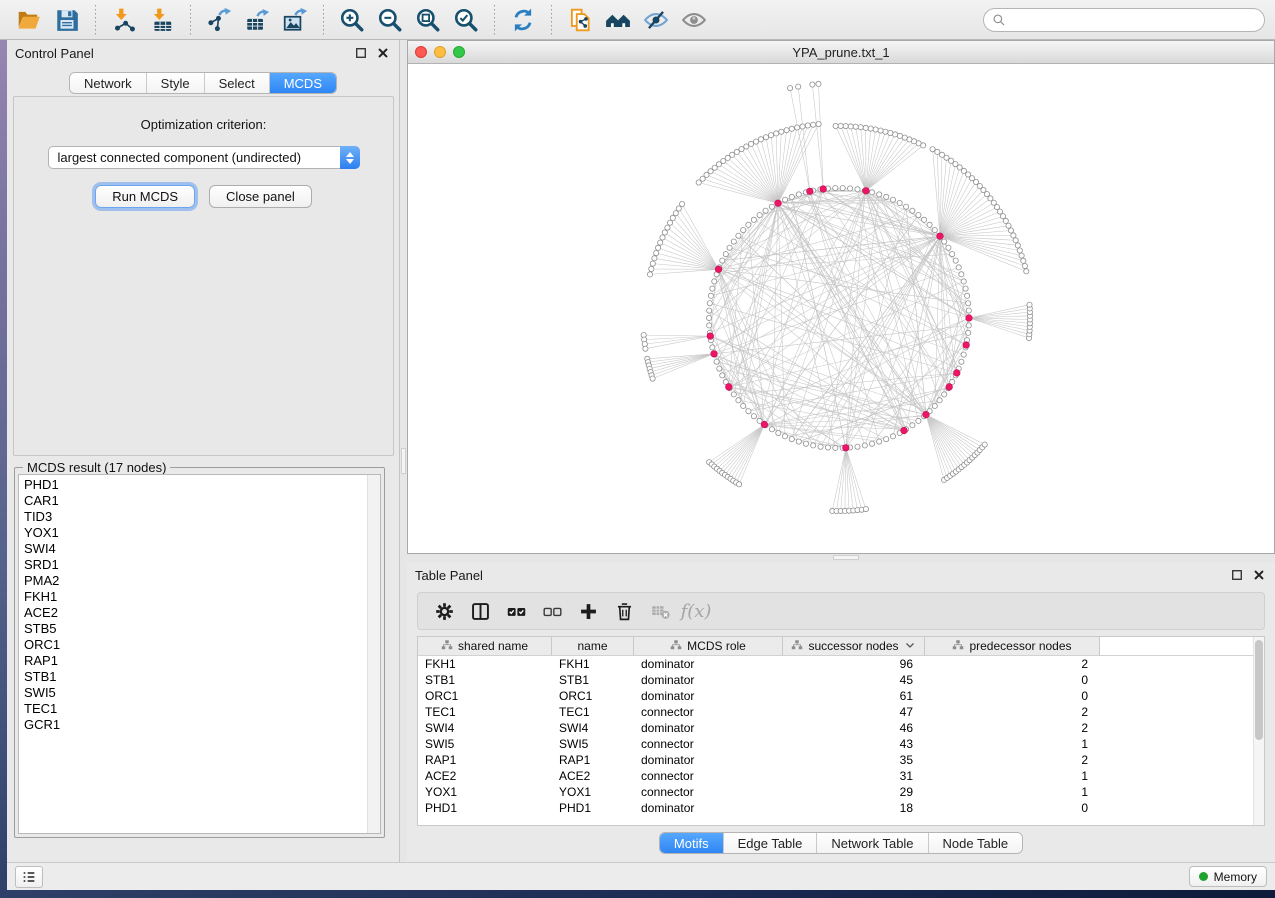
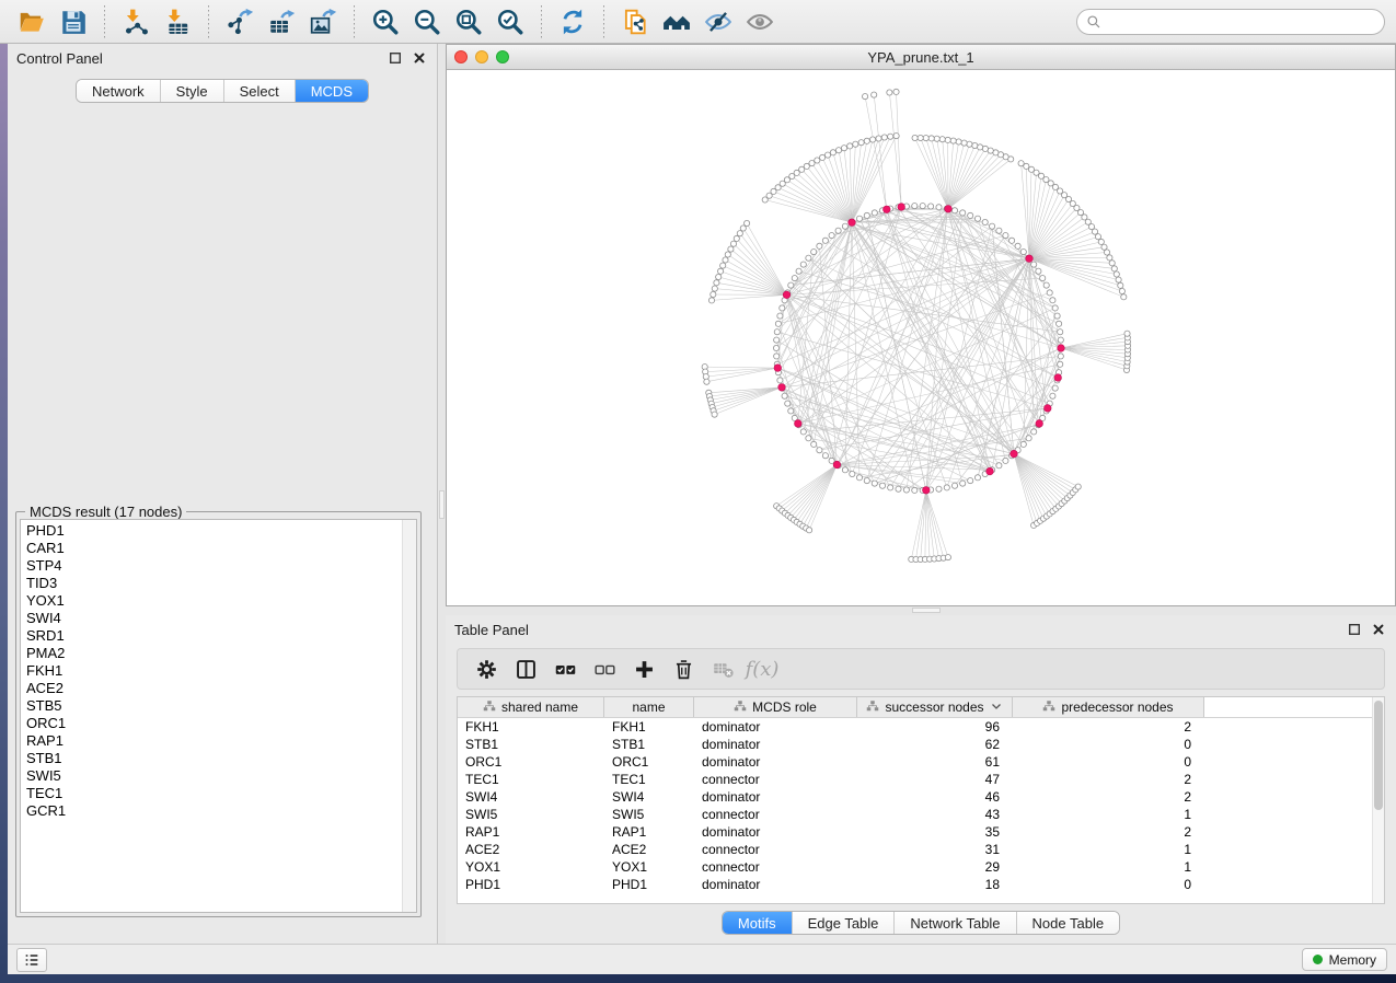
  Control Panel
  Network
  Style
  Select
  MCDS
- Optimization criterion:
- largest connected component (undirected)
- Run MCDS
- Close panel
  MCDS result (17 nodes)
  PHD1
  CAR1
+ STP4
  TID3
  YOX1
  SWI4
  SRD1
  PMA2
  FKH1
  ACE2
  STB5
  ORC1
  RAP1
  STB1
  SWI5
  TEC1
  GCR1
  YPA_prune.txt_1
  Table Panel
  f(x)
  shared name
  name
  MCDS role
  successor nodes
  predecessor nodes
  FKH1
  FKH1
  dominator
  96
  2
  STB1
  STB1
  dominator
- 45
+ 62
  0
  ORC1
  ORC1
  dominator
  61
  0
  TEC1
  TEC1
  connector
  47
  2
  SWI4
  SWI4
  dominator
  46
  2
  SWI5
  SWI5
  connector
  43
  1
  RAP1
  RAP1
  dominator
  35
  2
  ACE2
  ACE2
  connector
  31
  1
  YOX1
  YOX1
  connector
  29
  1
  PHD1
  PHD1
  dominator
  18
  0
  Motifs
  Edge Table
  Network Table
  Node Table
  Memory
